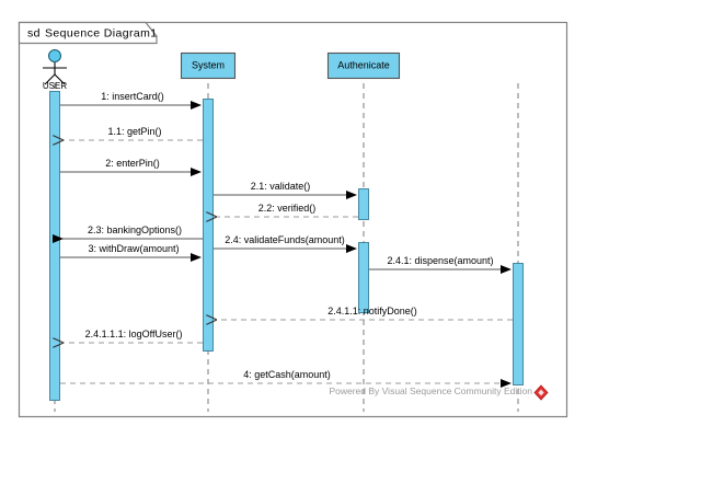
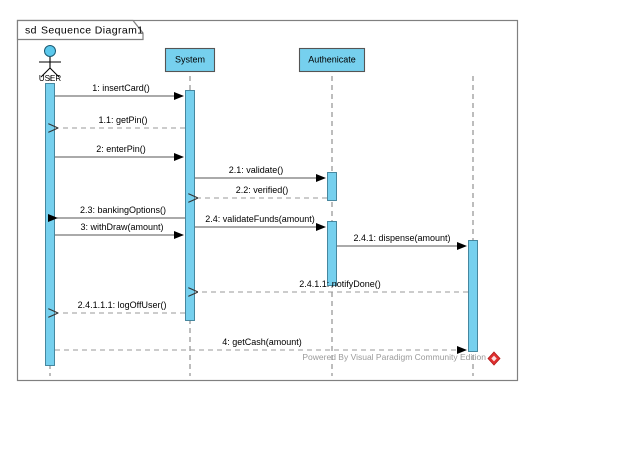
  sd
  Sequence Diagram1
  USER
  System
  Authenicate
  1: insertCard()
  1.1: getPin()
  2: enterPin()
  2.1: validate()
  2.2: verified()
  2.3: bankingOptions()
  2.4: validateFunds(amount)
  3: withDraw(amount)
  2.4.1: dispense(amount)
  2.4.1.1: notifyDone()
  2.4.1.1.1: logOffUser()
  4: getCash(amount)
- Powered By Visual Sequence Community Edition
+ Powered By Visual Paradigm Community Edition
